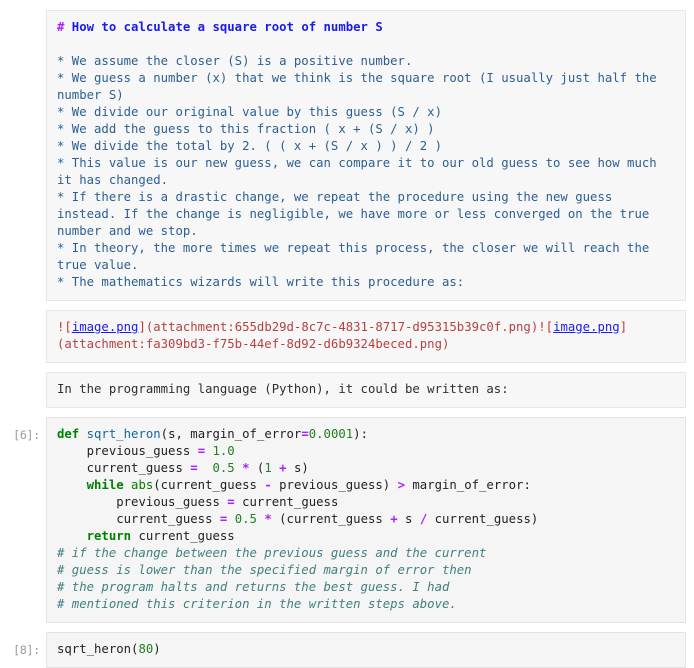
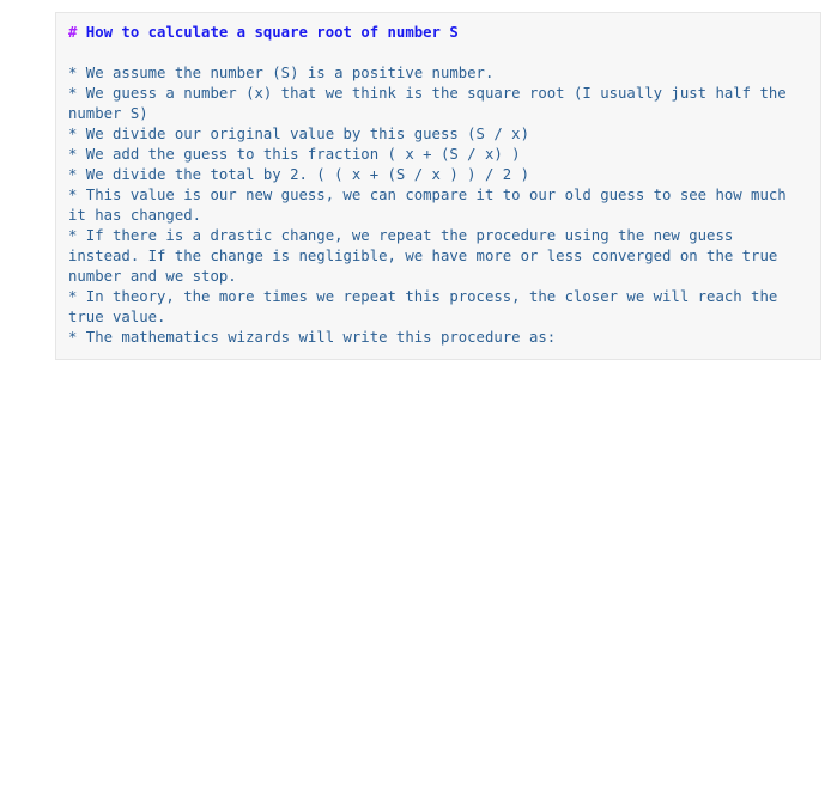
- # How to calculate a square root of number S * We assume the closer (S) is a positive number. * We guess a number (x) that we think is the square root (I usually just half the number S) * We divide our original value by this guess (S / x) * We add the guess to this fraction ( x + (S / x) ) * We divide the total by 2. ( ( x + (S / x ) ) / 2 ) * This value is our new guess, we can compare it to our old guess to see how much it has changed. * If there is a drastic change, we repeat the procedure using the new guess instead. If the change is negligible, we have more or less converged on the true number and we stop. * In theory, the more times we repeat this process, the closer we will reach the true value. * The mathematics wizards will write this procedure as:
+ # How to calculate a square root of number S * We assume the number (S) is a positive number. * We guess a number (x) that we think is the square root (I usually just half the number S) * We divide our original value by this guess (S / x) * We add the guess to this fraction ( x + (S / x) ) * We divide the total by 2. ( ( x + (S / x ) ) / 2 ) * This value is our new guess, we can compare it to our old guess to see how much it has changed. * If there is a drastic change, we repeat the procedure using the new guess instead. If the change is negligible, we have more or less converged on the true number and we stop. * In theory, the more times we repeat this process, the closer we will reach the true value. * The mathematics wizards will write this procedure as:
- ![image.png](attachment:655db29d-8c7c-4831-8717-d95315b39c0f.png)![image.png] (attachment:fa309bd3-f75b-44ef-8d92-d6b9324beced.png)
- In the programming language (Python), it could be written as:
- [6]:
- def sqrt_heron(s, margin_of_error=0.0001): previous_guess = 1.0 current_guess = 0.5 * (1 + s) while abs(current_guess - previous_guess) > margin_of_error: previous_guess = current_guess current_guess = 0.5 * (current_guess + s / current_guess) return current_guess # if the change between the previous guess and the current # guess is lower than the specified margin of error then # the program halts and returns the best guess. I had # mentioned this criterion in the written steps above.
- [8]:
- sqrt_heron(80)
